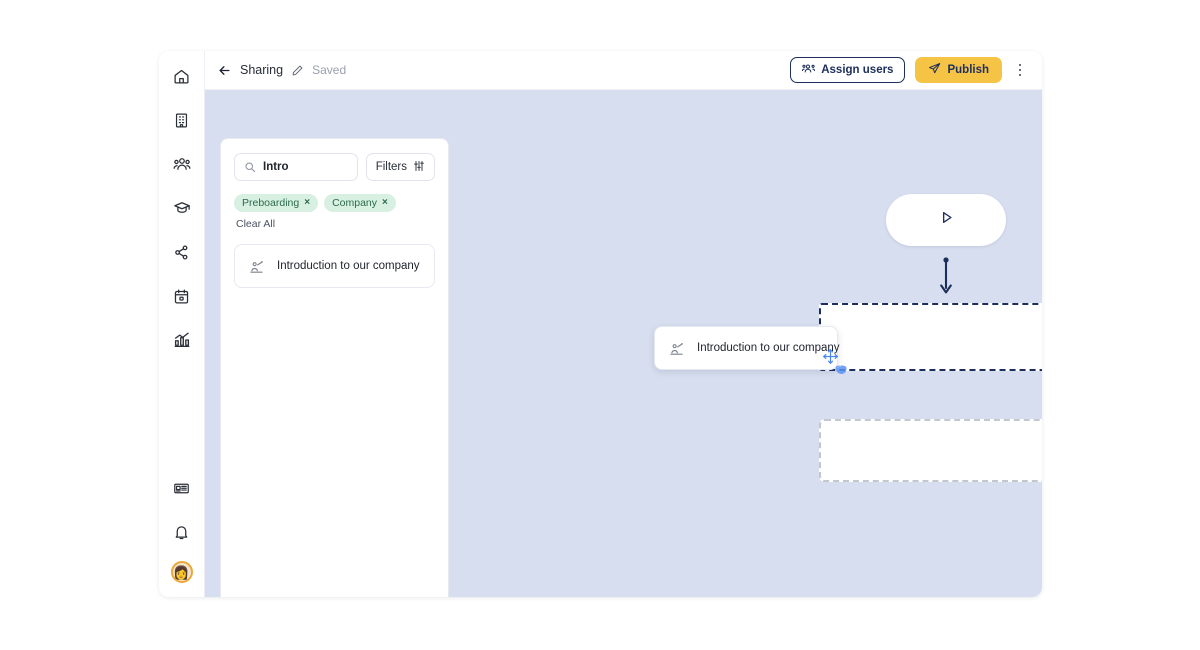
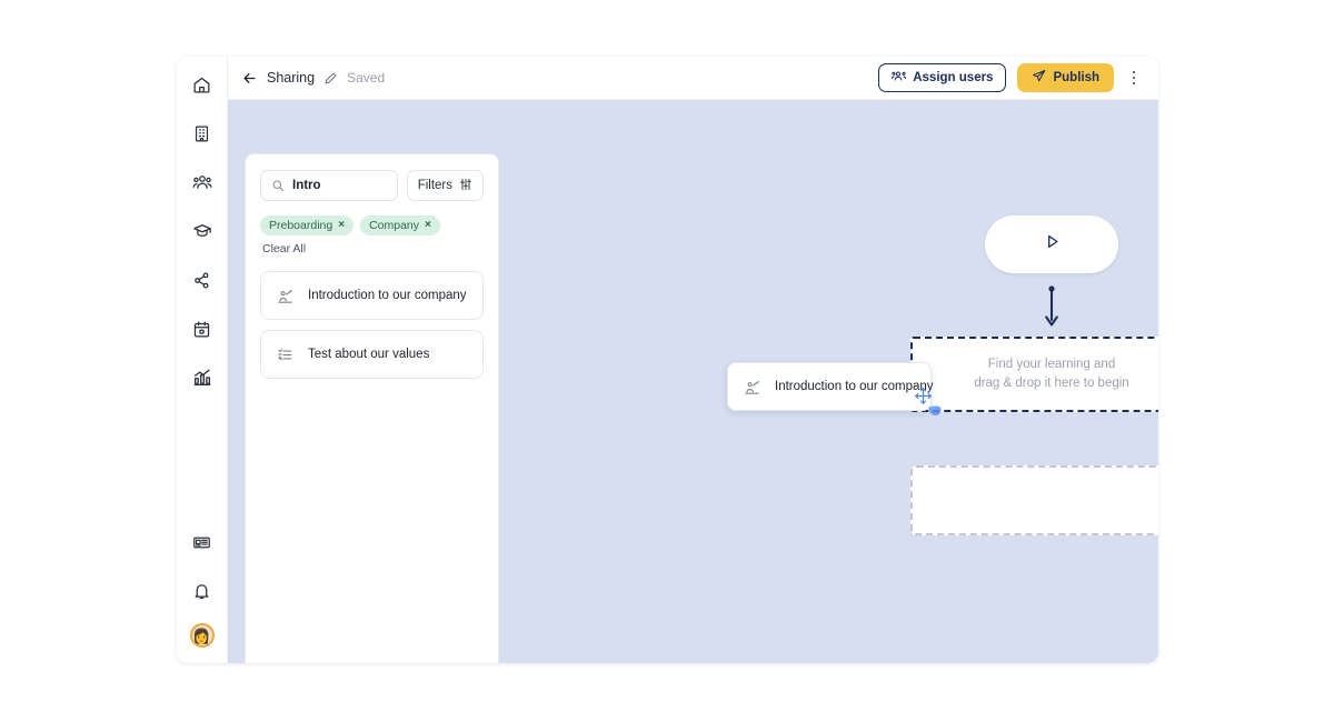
  👩
  Sharing
  Saved
  Assign users
  Publish
  Intro
  Filters
  Preboarding
  ×
  Company
  ×
  Clear All
  Introduction to our company
+ Test about our values
+ Find your learning and
+ drag & drop it here to begin
  Introduction to our company
